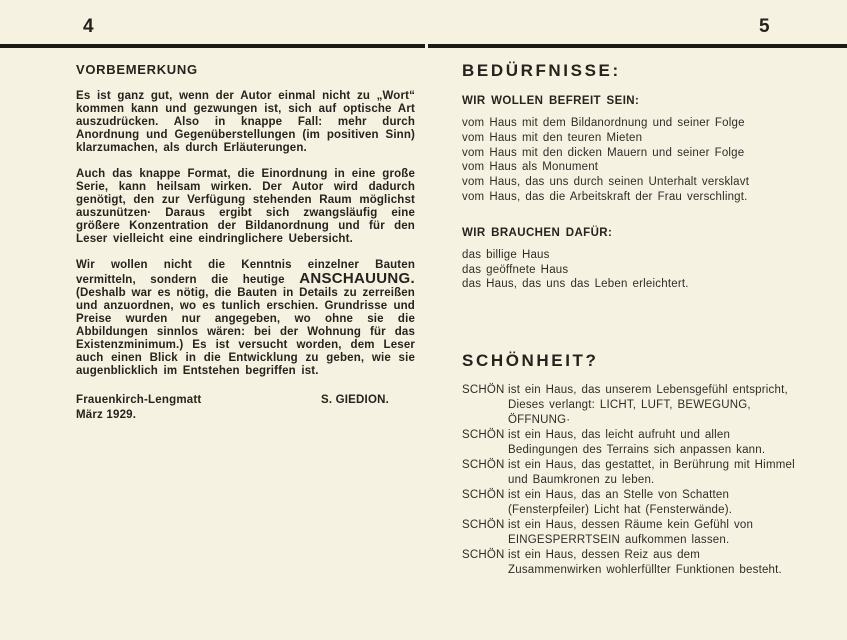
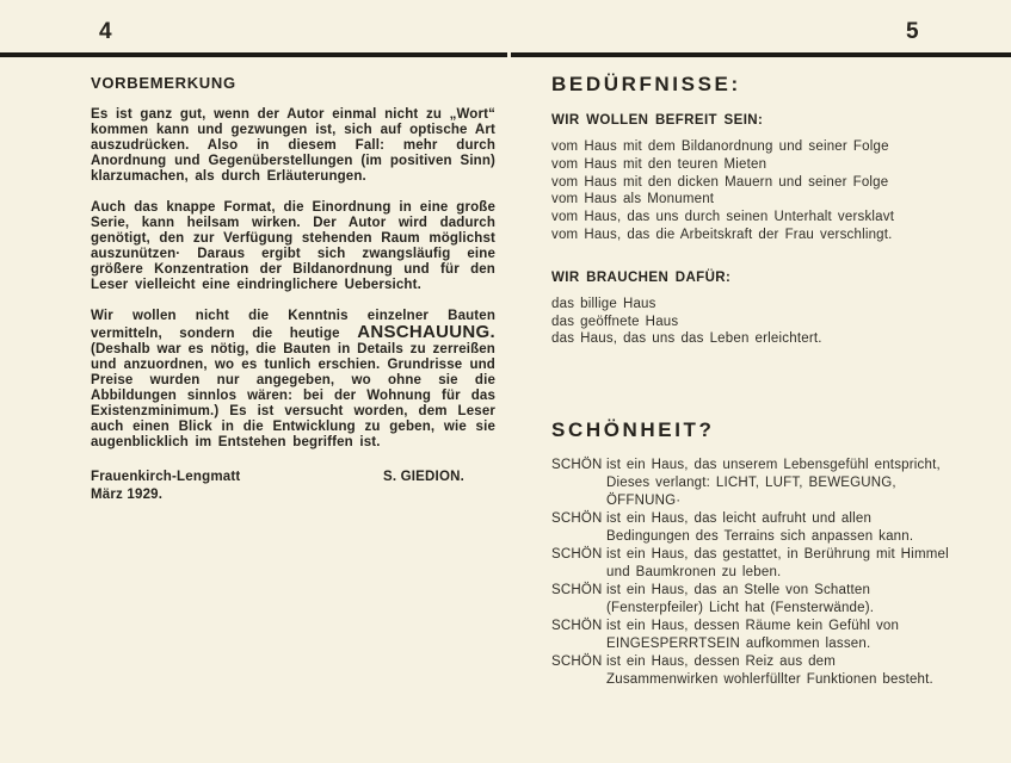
  4
  5
  VORBEMERKUNG
- Es ist ganz gut, wenn der Autor einmal nicht zu „Wort“ kommen kann und gezwungen ist, sich auf optische Art auszudrücken. Also in knappe Fall: mehr durch Anordnung und Gegenüberstellungen (im positiven Sinn) klarzumachen, als durch Erläuterungen.
+ Es ist ganz gut, wenn der Autor einmal nicht zu „Wort“ kommen kann und gezwungen ist, sich auf optische Art auszudrücken. Also in diesem Fall: mehr durch Anordnung und Gegenüberstellungen (im positiven Sinn) klarzumachen, als durch Erläuterungen.
  Auch das knappe Format, die Einordnung in eine große Serie, kann heilsam wirken. Der Autor wird dadurch genötigt, den zur Verfügung stehenden Raum möglichst auszunützen· Daraus ergibt sich zwangsläufig eine größere Konzentration der Bildanordnung und für den Leser vielleicht eine eindringlichere Uebersicht.
  Wir wollen nicht die Kenntnis einzelner Bauten vermitteln, sondern die heutige ANSCHAUUNG. (Deshalb war es nötig, die Bauten in Details zu zerreißen und anzuordnen, wo es tunlich erschien. Grundrisse und Preise wurden nur angegeben, wo ohne sie die Abbildungen sinnlos wären: bei der Wohnung für das Existenzminimum.) Es ist versucht worden, dem Leser auch einen Blick in die Entwicklung zu geben, wie sie augenblicklich im Entstehen begriffen ist.
  Frauenkirch-Lengmatt
  März 1929.
  S. GIEDION.
  BEDÜRFNISSE:
  WIR WOLLEN BEFREIT SEIN:
  vom Haus mit dem Bildanordnung und seiner Folge
  vom Haus mit den teuren Mieten
  vom Haus mit den dicken Mauern und seiner Folge
  vom Haus als Monument
  vom Haus, das uns durch seinen Unterhalt versklavt
  vom Haus, das die Arbeitskraft der Frau verschlingt.
  WIR BRAUCHEN DAFÜR:
  das billige Haus
  das geöffnete Haus
  das Haus, das uns das Leben erleichtert.
  SCHÖNHEIT?
  SCHÖN
  ist ein Haus, das unserem Lebensgefühl entspricht, Dieses verlangt: LICHT, LUFT, BEWEGUNG, ÖFFNUNG·
  SCHÖN
  ist ein Haus, das leicht aufruht und allen Bedingungen des Terrains sich anpassen kann.
  SCHÖN
  ist ein Haus, das gestattet, in Berührung mit Himmel und Baumkronen zu leben.
  SCHÖN
  ist ein Haus, das an Stelle von Schatten (Fensterpfeiler) Licht hat (Fensterwände).
  SCHÖN
  ist ein Haus, dessen Räume kein Gefühl von EINGESPERRTSEIN aufkommen lassen.
  SCHÖN
  ist ein Haus, dessen Reiz aus dem Zusammenwirken wohlerfüllter Funktionen besteht.
